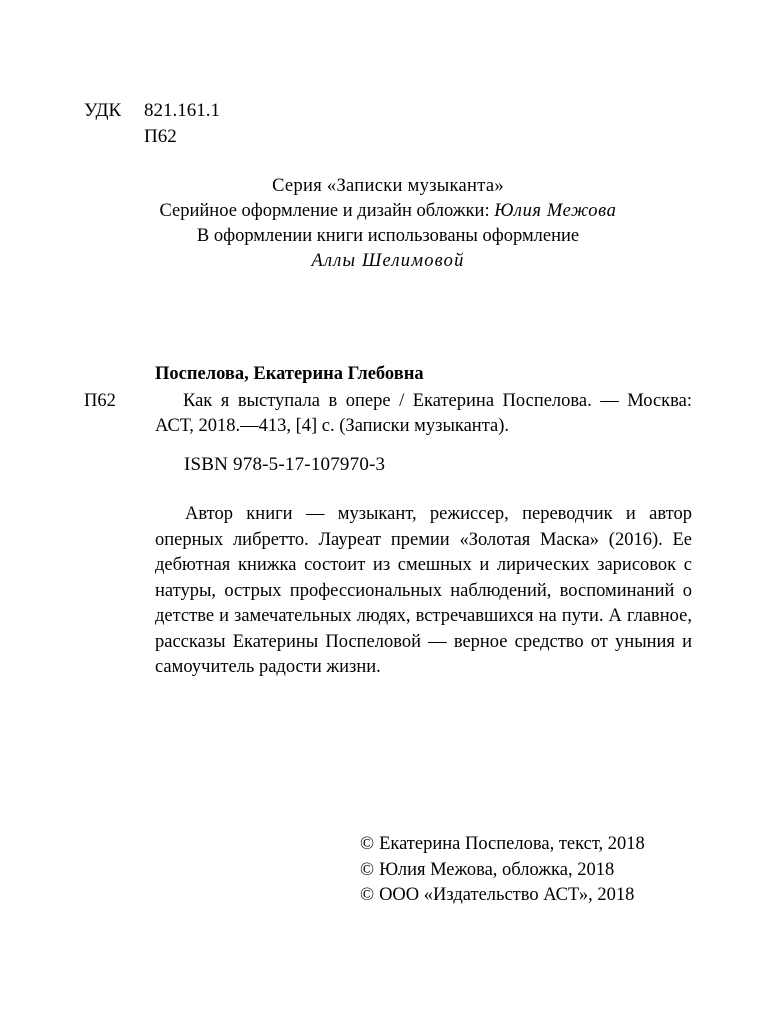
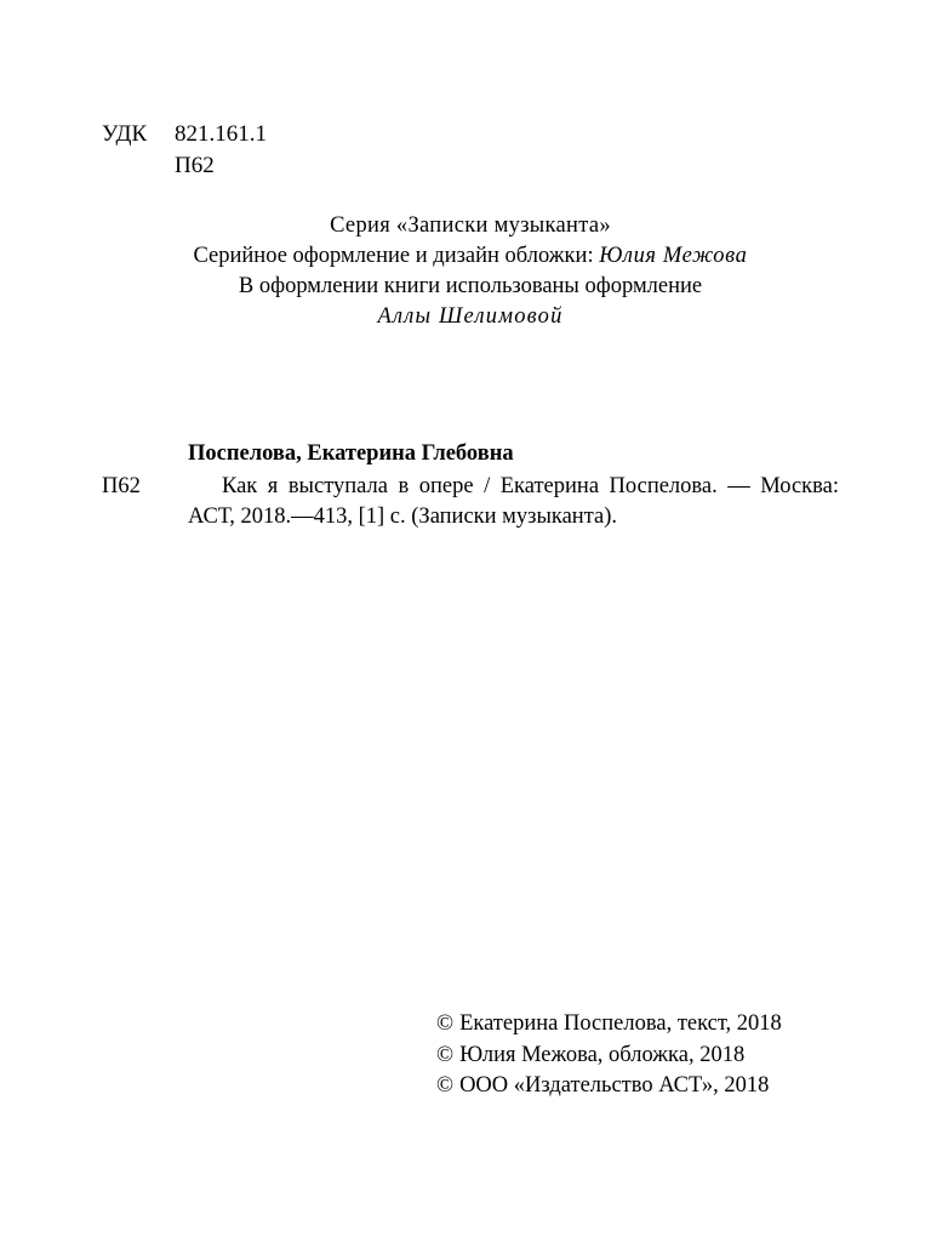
  УДК
  821.161.1
  П62
  Серия «Записки музыканта»
  Серийное оформление и дизайн обложки: Юлия Межова
  В оформлении книги использованы оформление
  Аллы Шелимовой
  Поспелова, Екатерина Глебовна
  П62
- Как я выступала в опере / Екатерина Поспелова. — Москва: АСТ, 2018.—413, [4] с. (Записки музыканта).
+ Как я выступала в опере / Екатерина Поспелова. — Москва: АСТ, 2018.—413, [1] с. (Записки музыканта).
- ISBN 978-5-17-107970-3
- Автор книги — музыкант, режиссер, переводчик и автор оперных либретто. Лауреат премии «Золотая Маска» (2016). Ее дебютная книжка состоит из смешных и лирических зарисовок с натуры, острых профессиональных наблюдений, воспоминаний о детстве и замечательных людях, встречавшихся на пути. А главное, рассказы Екатерины Поспеловой — верное средство от уныния и самоучитель радости жизни.
  © Екатерина Поспелова, текст, 2018
  © Юлия Межова, обложка, 2018
  © ООО «Издательство АСТ», 2018
